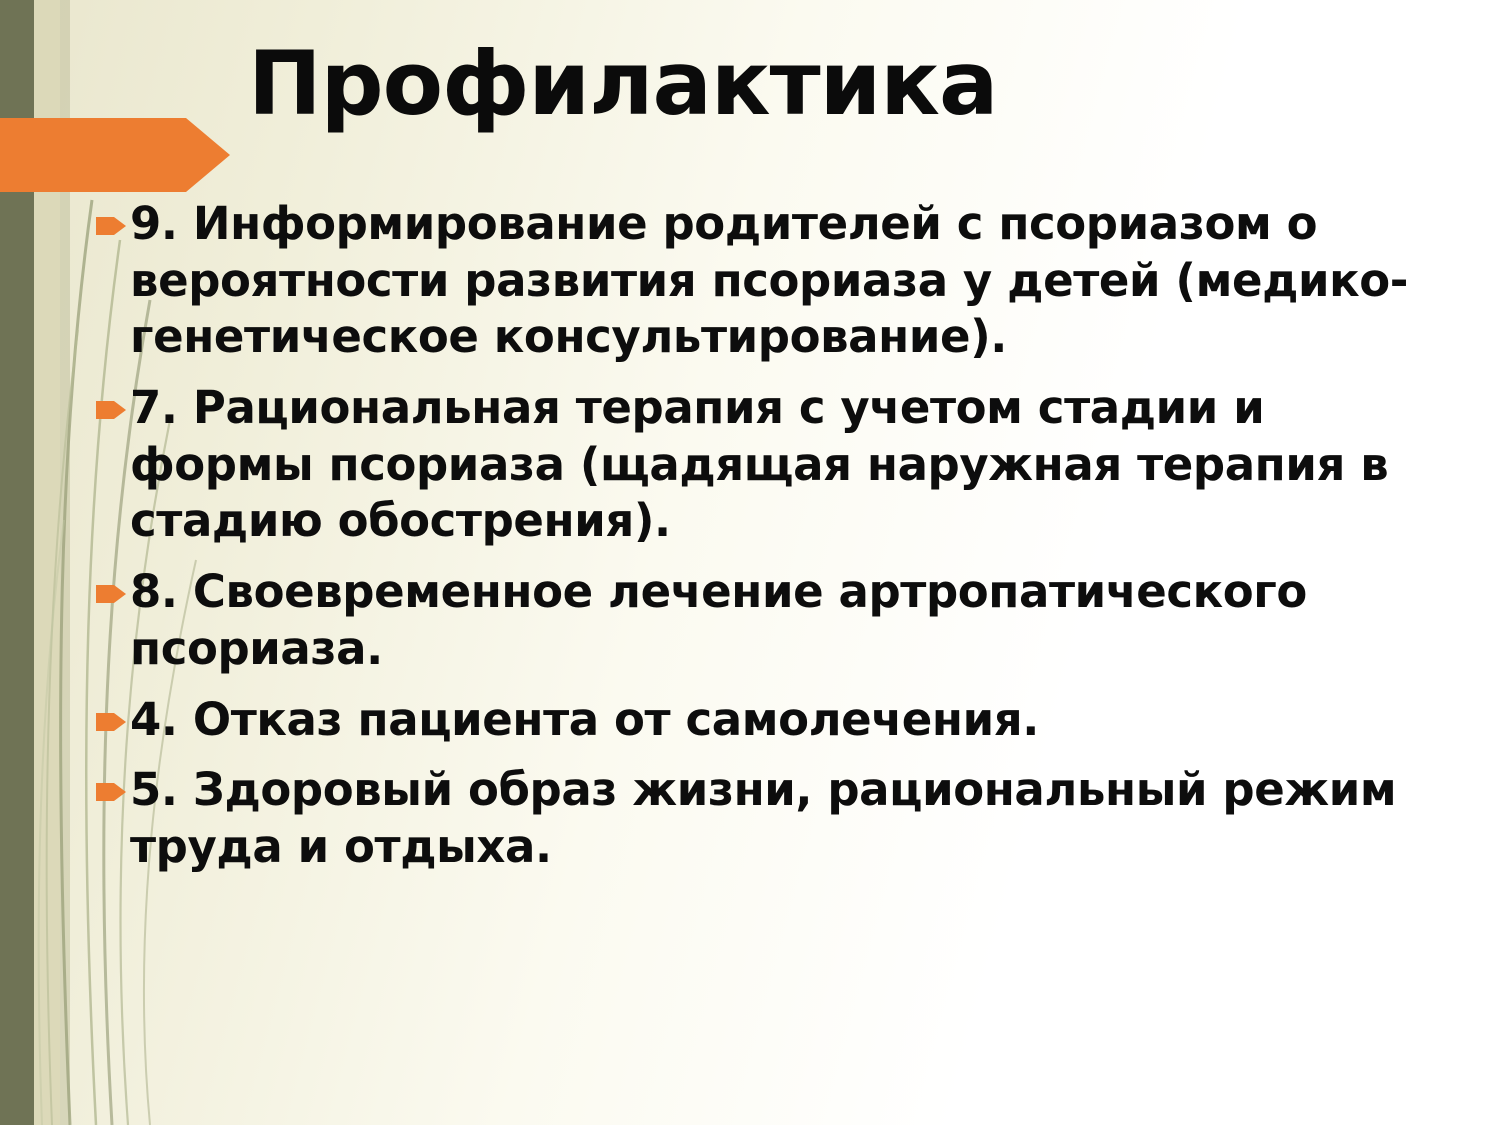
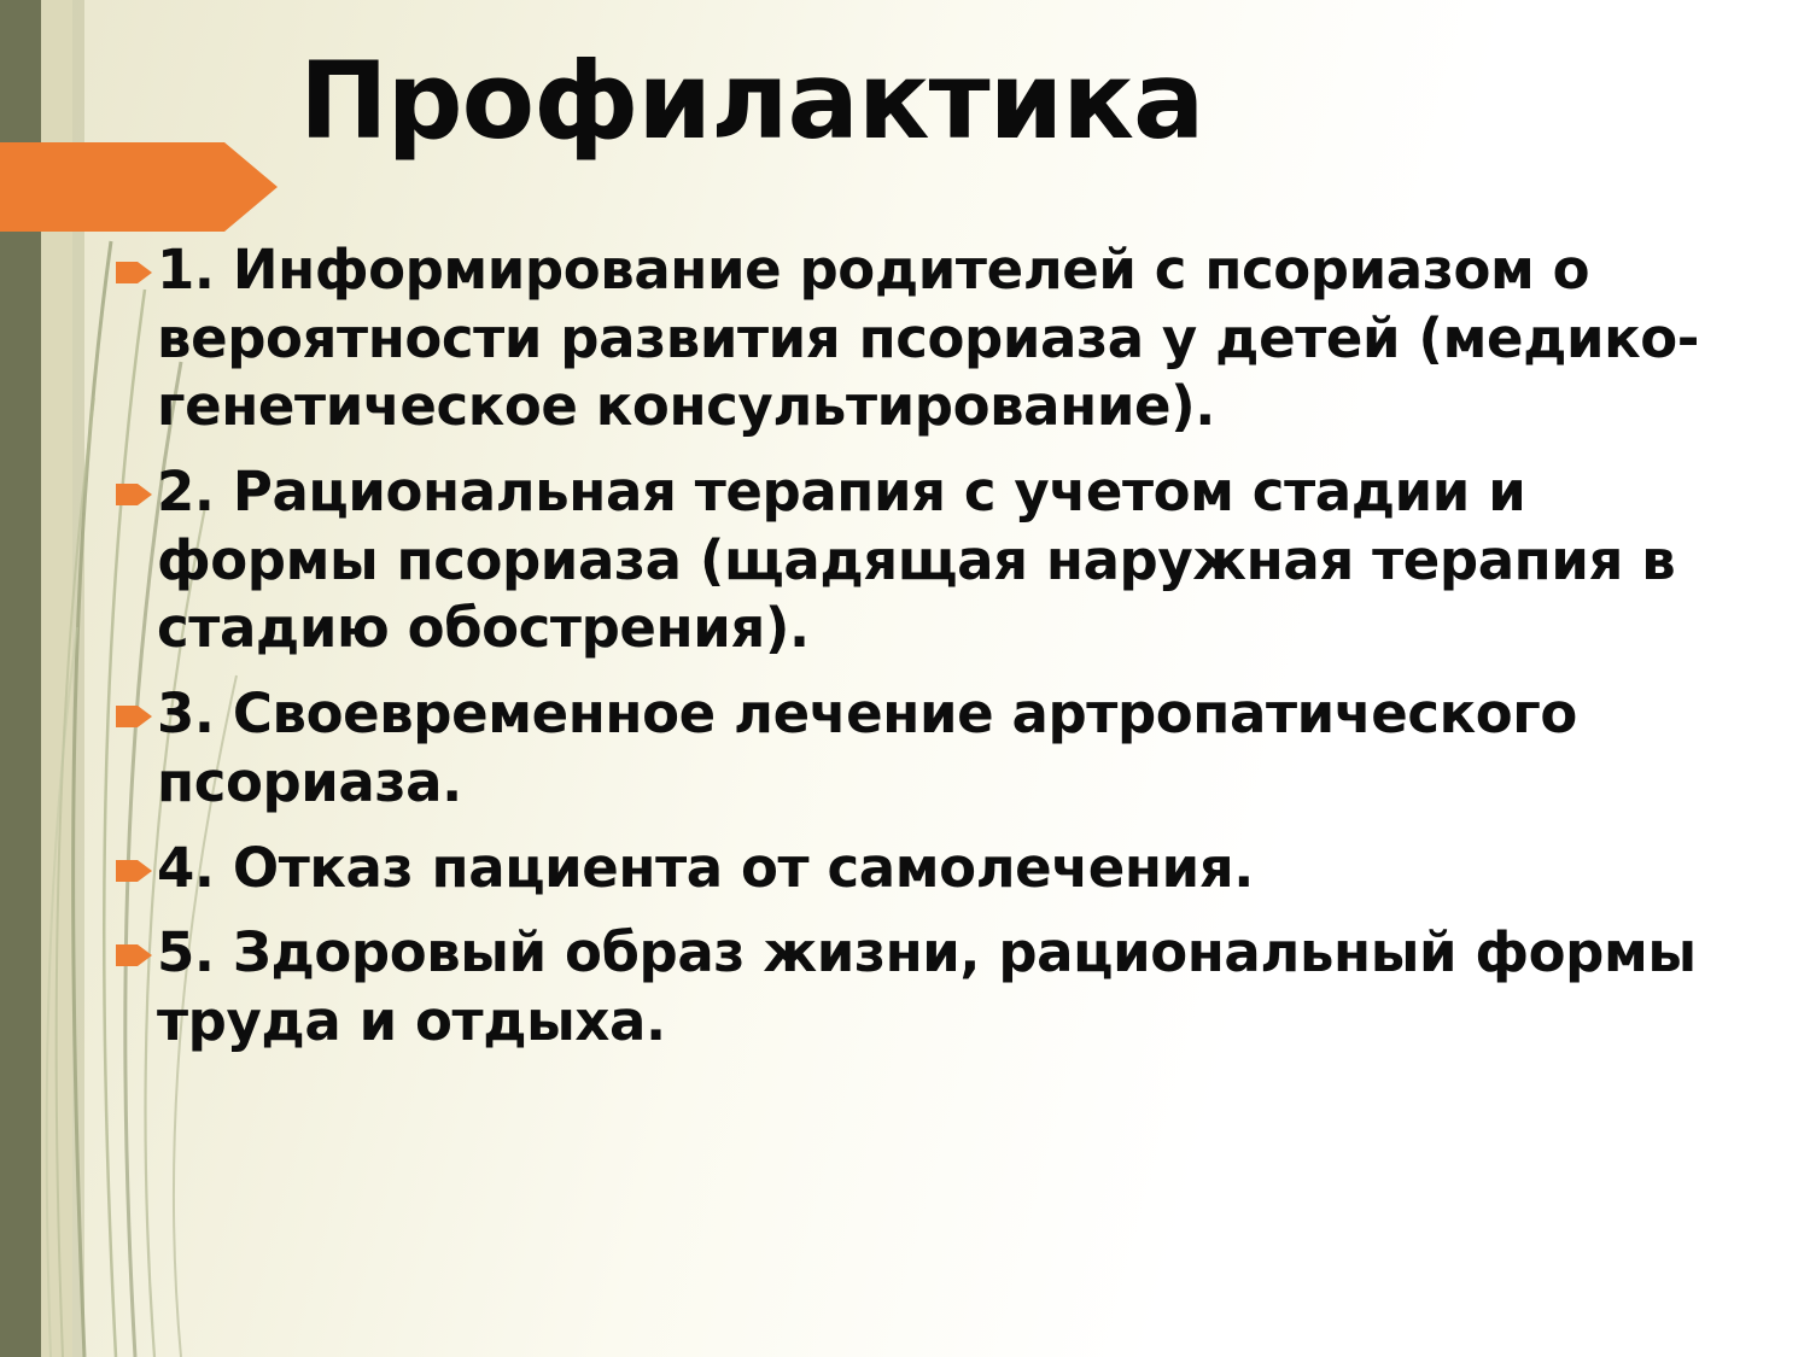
  Профилактика
- 9. Информирование родителей с псориазом о вероятности развития псориаза у детей (медико-генетическое консультирование).
+ 1. Информирование родителей с псориазом о вероятности развития псориаза у детей (медико-генетическое консультирование).
- 7. Рациональная терапия с учетом стадии и формы псориаза (щадящая наружная терапия в стадию обострения).
+ 2. Рациональная терапия с учетом стадии и формы псориаза (щадящая наружная терапия в стадию обострения).
- 8. Своевременное лечение артропатического псориаза.
+ 3. Своевременное лечение артропатического псориаза.
  4. Отказ пациента от самолечения.
- 5. Здоровый образ жизни, рациональный режим труда и отдыха.
+ 5. Здоровый образ жизни, рациональный формы труда и отдыха.
